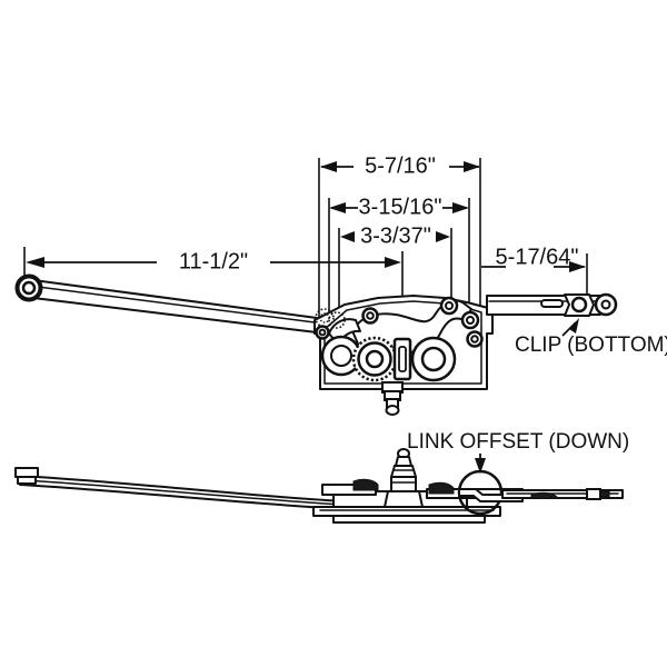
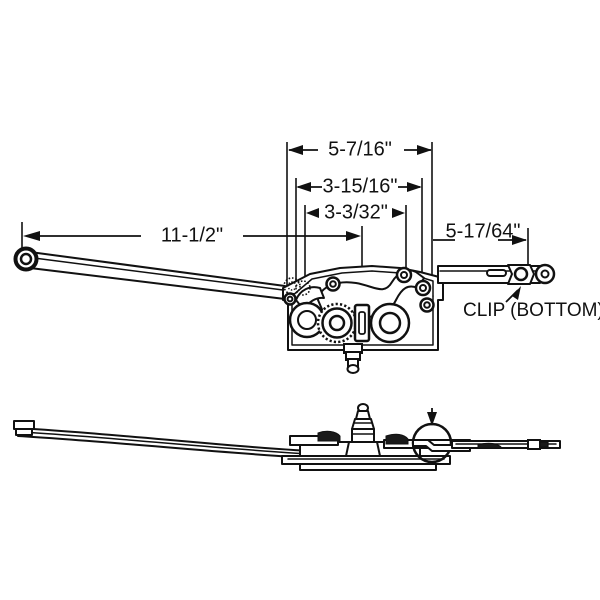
  5-7/16"
  3-15/16"
- 3-3/37"
+ 3-3/32"
  11-1/2"
  5-17/64"
  CLIP (BOTTOM
- LINK OFFSET (DOWN)
